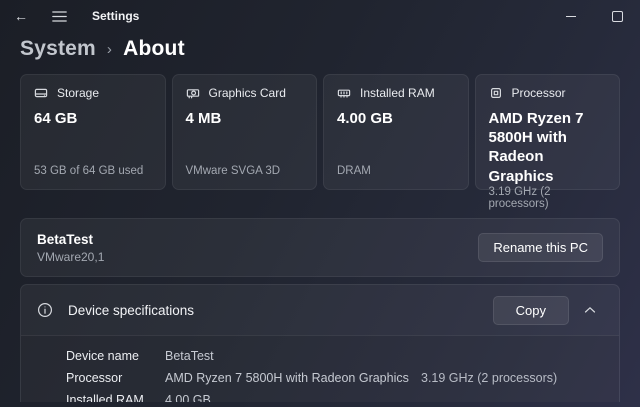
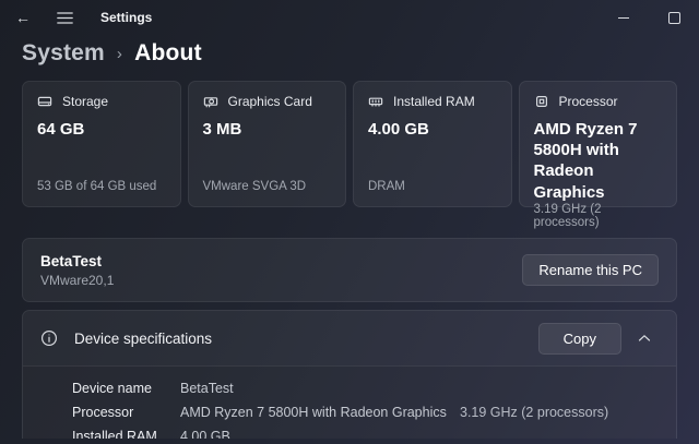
  ←
  Settings
  System
  ›
  About
  Storage
  64 GB
  53 GB of 64 GB used
  Graphics Card
- 4 MB
+ 3 MB
  VMware SVGA 3D
  Installed RAM
  4.00 GB
  DRAM
  Processor
  AMD Ryzen 7 5800H with Radeon Graphics
  3.19 GHz (2 processors)
  BetaTest
  VMware20,1
  Rename this PC
  Device specifications
  Copy
  Device name
  BetaTest
  Processor
  AMD Ryzen 7 5800H with Radeon Graphics
  3.19 GHz (2 processors)
  Installed RAM
  4.00 GB
